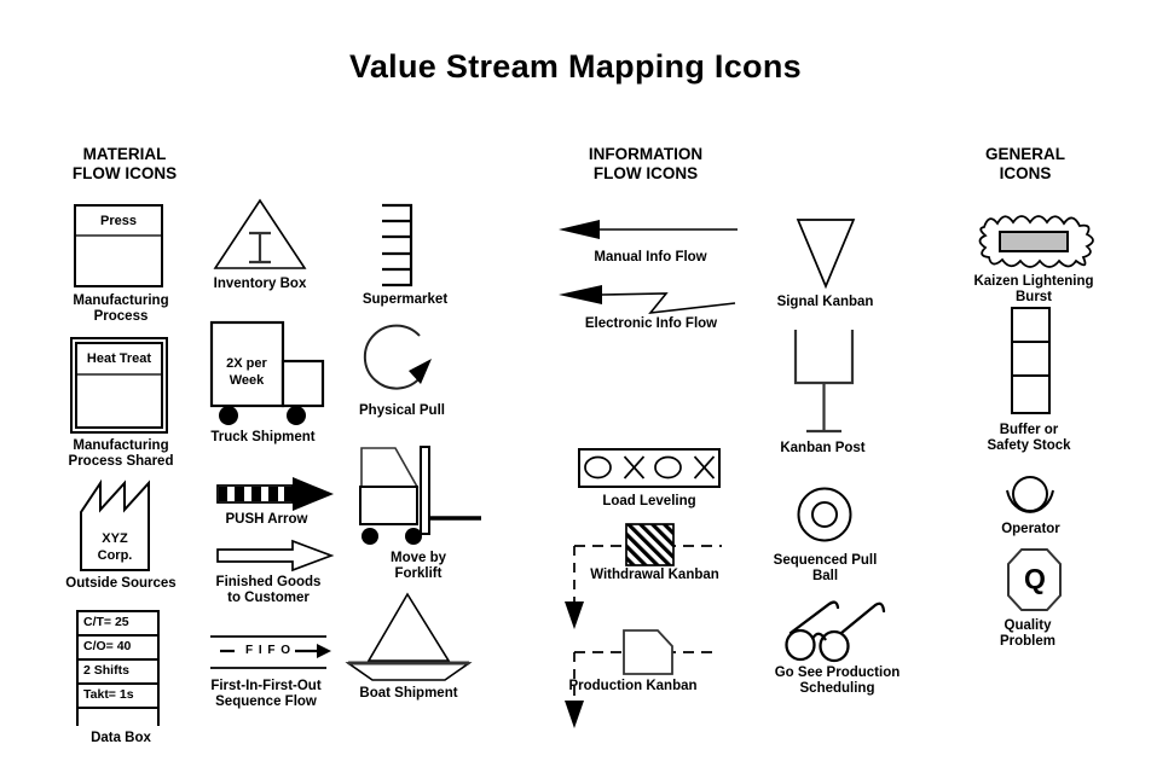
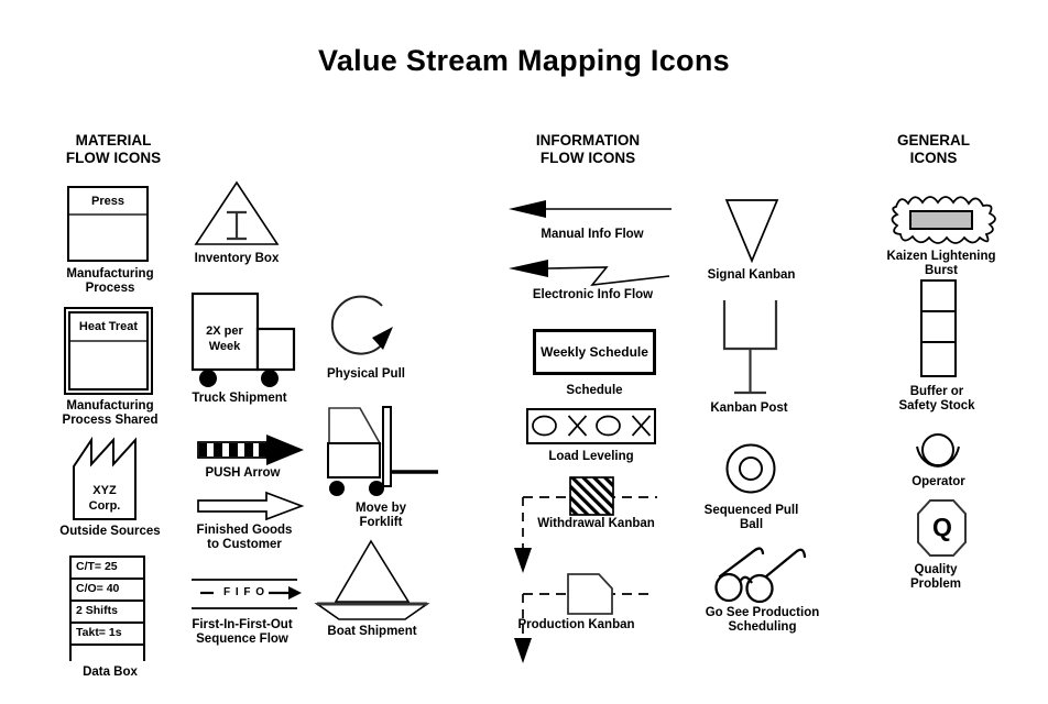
  Value Stream Mapping Icons
  MATERIAL
  FLOW ICONS
  INFORMATION
  FLOW ICONS
  GENERAL
  ICONS
  Press
  Manufacturing
  Process
  Heat Treat
  Manufacturing
  Process Shared
  XYZ
  Corp.
  Outside Sources
  C/T= 25
  C/O= 40
  2 Shifts
  Takt= 1s
  Data Box
  Inventory Box
  2X per
  Week
  Truck Shipment
  PUSH Arrow
  Finished Goods
  to Customer
  F I F O
  First-In-First-Out
  Sequence Flow
- Supermarket
  Physical Pull
  Move by
  Forklift
  Boat Shipment
  Manual Info Flow
  Electronic Info Flow
+ Weekly Schedule
+ Schedule
  Load Leveling
  Withdrawal Kanban
  Production Kanban
  Signal Kanban
  Kanban Post
  Sequenced Pull Ball
  Go See Production
  Scheduling
  Kaizen Lightening Burst
  Buffer or
  Safety Stock
  Operator
  Q
  Quality
  Problem
